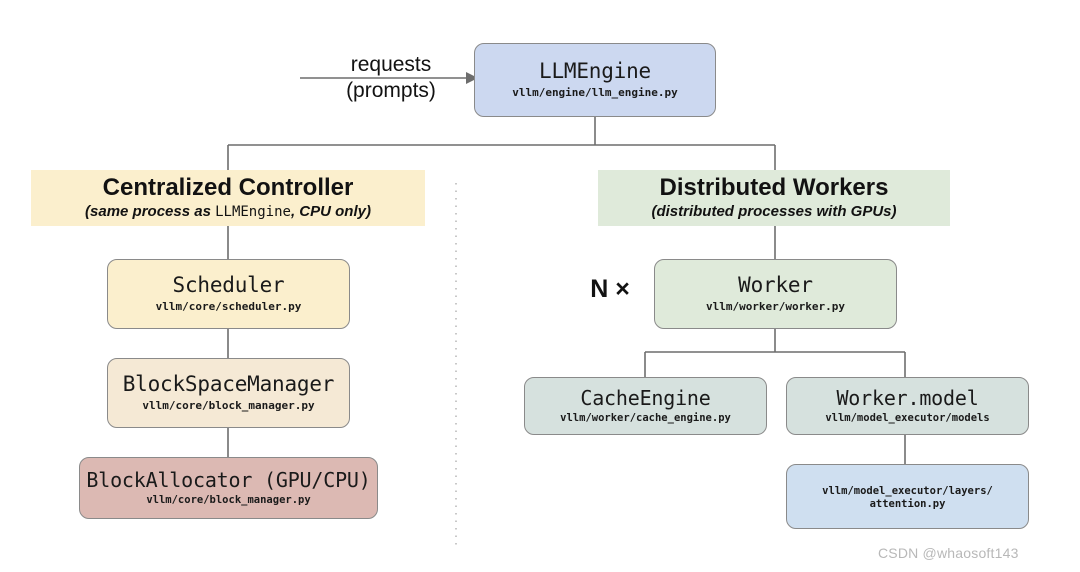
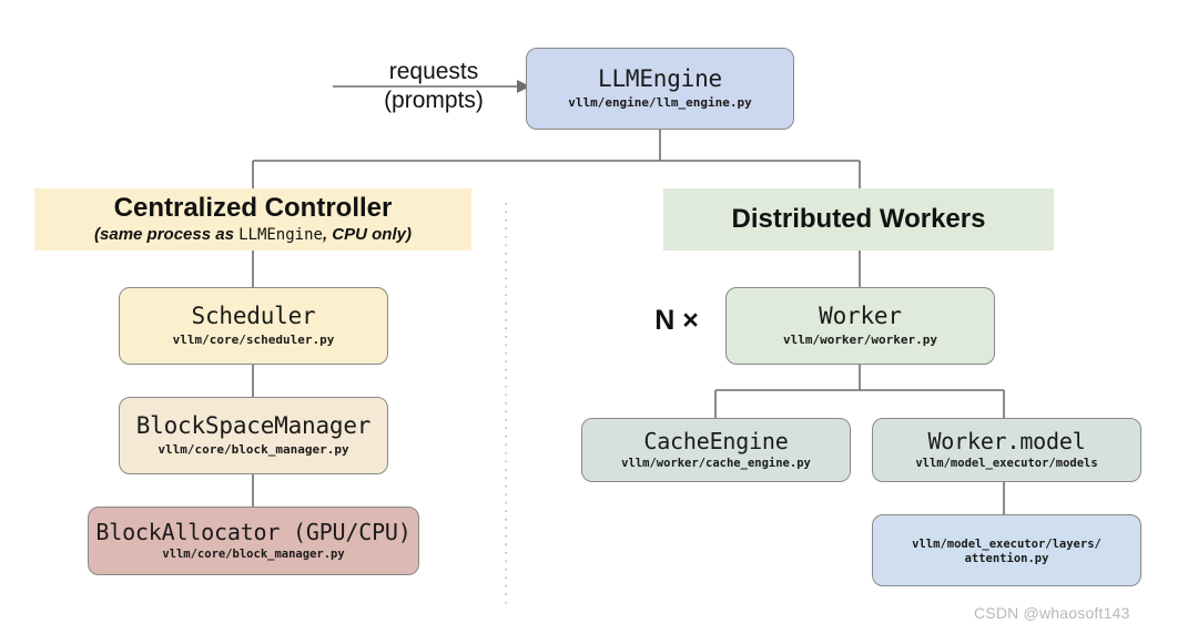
  requests
  (prompts)
  LLMEngine
  vllm/engine/llm_engine.py
  Centralized Controller
  (same process as LLMEngine, CPU only)
  Distributed Workers
- (distributed processes with GPUs)
  Scheduler
  vllm/core/scheduler.py
  BlockSpaceManager
  vllm/core/block_manager.py
  BlockAllocator (GPU/CPU)
  vllm/core/block_manager.py
  N ×
  Worker
  vllm/worker/worker.py
  CacheEngine
  vllm/worker/cache_engine.py
  Worker.model
  vllm/model_executor/models
  vllm/model_executor/layers/
  attention.py
  CSDN @whaosoft143
